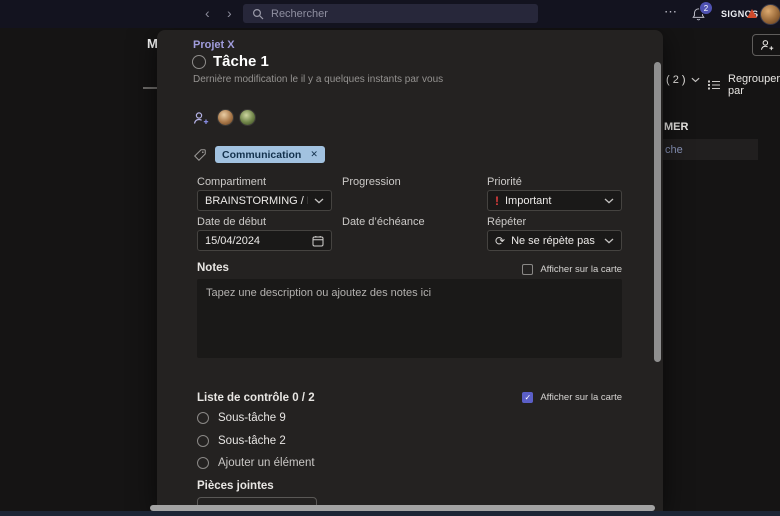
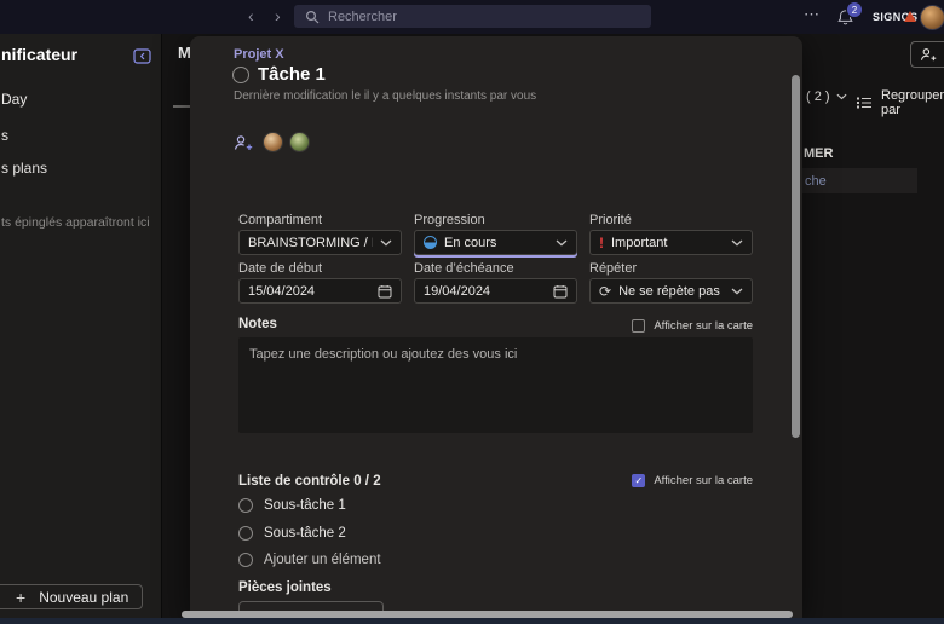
  ‹
  ›
  Rechercher
  ⋯
  2
  SIGNOS
+ nificateur
+ Day
+ s
+ s plans
+ ts épinglés apparaîtront ici
+ +
+ Nouveau plan
  M
  ( 2 )
  Regrouper par
  MER
  che
  Projet X
  Tâche 1
  Dernière modification le il y a quelques instants par vous
- Communication
- ✕
  Compartiment
  Progression
  Priorité
+ En cours
  !
  Important
  Date de début
  Date d’échéance
  Répéter
  15/04/2024
+ 19/04/2024
  ⟳
  Ne se répète pas
  Notes
  Afficher sur la carte
- Tapez une description ou ajoutez des notes ici
+ Tapez une description ou ajoutez des vous ici
  Liste de contrôle 0 / 2
  ✓
  Afficher sur la carte
- Sous-tâche 9
+ Sous-tâche 1
  Sous-tâche 2
  Ajouter un élément
  Pièces jointes
